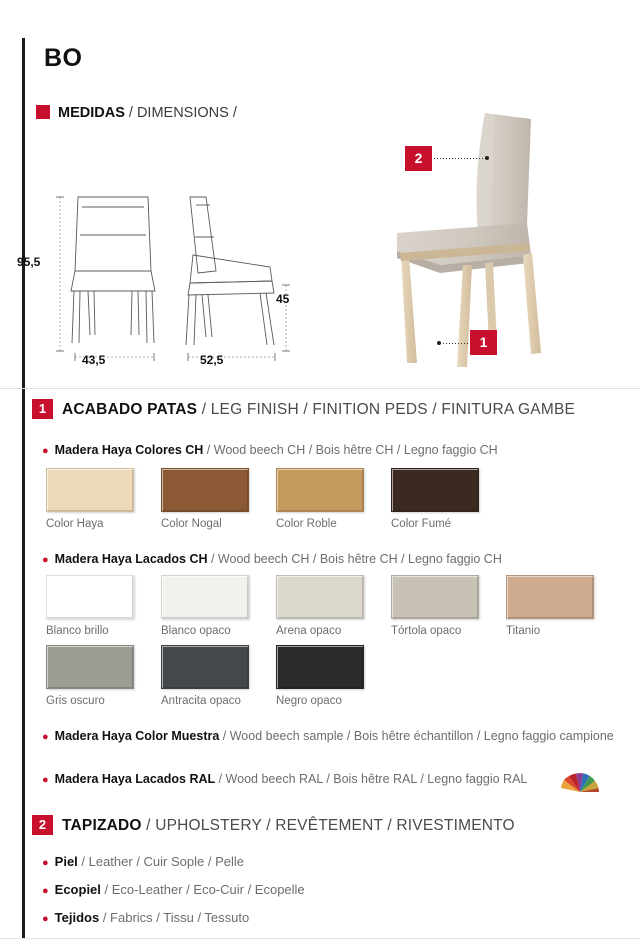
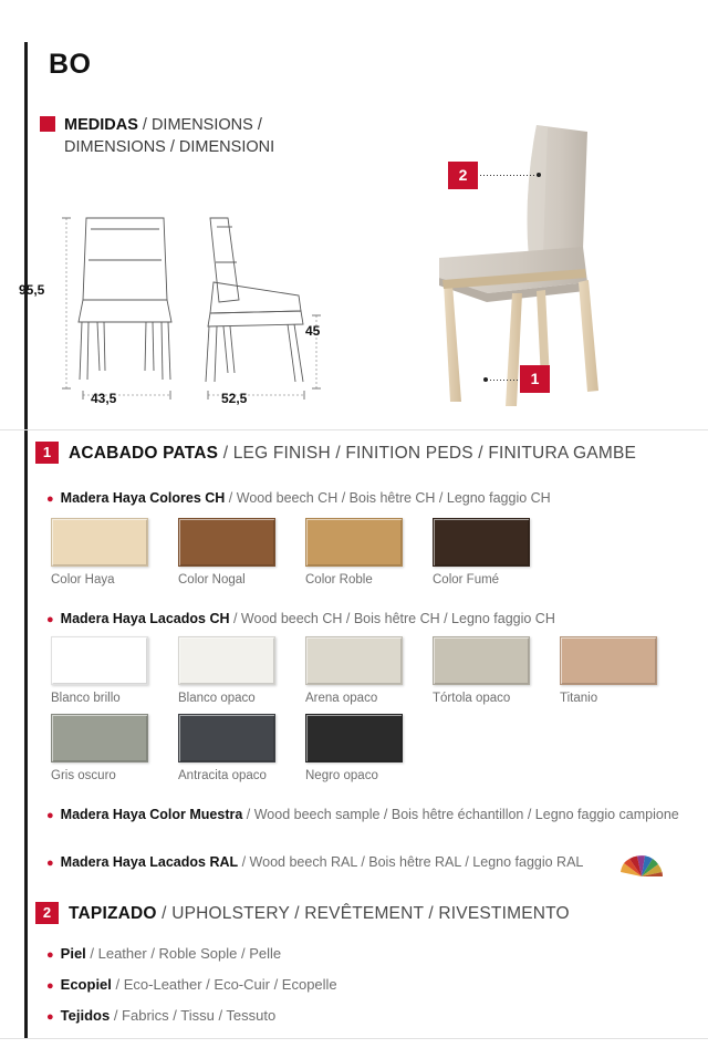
  BO
  MEDIDAS / DIMENSIONS /
+ DIMENSIONS / DIMENSIONI
  95,5
  43,5
  52,5
  45
  2
  1
  1 ACABADO PATAS / LEG FINISH / FINITION PEDS / FINITURA GAMBE
  ● Madera Haya Colores CH / Wood beech CH / Bois hêtre CH / Legno faggio CH
  Color Haya
  Color Nogal
  Color Roble
  Color Fumé
  ● Madera Haya Lacados CH / Wood beech CH / Bois hêtre CH / Legno faggio CH
  Blanco brillo
  Blanco opaco
  Arena opaco
  Tórtola opaco
  Titanio
  Gris oscuro
  Antracita opaco
  Negro opaco
  ● Madera Haya Color Muestra / Wood beech sample / Bois hêtre échantillon / Legno faggio campione
  ● Madera Haya Lacados RAL / Wood beech RAL / Bois hêtre RAL / Legno faggio RAL
  2 TAPIZADO / UPHOLSTERY / REVÊTEMENT / RIVESTIMENTO
- ● Piel / Leather / Cuir Sople / Pelle
+ ● Piel / Leather / Roble Sople / Pelle
  ● Ecopiel / Eco-Leather / Eco-Cuir / Ecopelle
  ● Tejidos / Fabrics / Tissu / Tessuto
